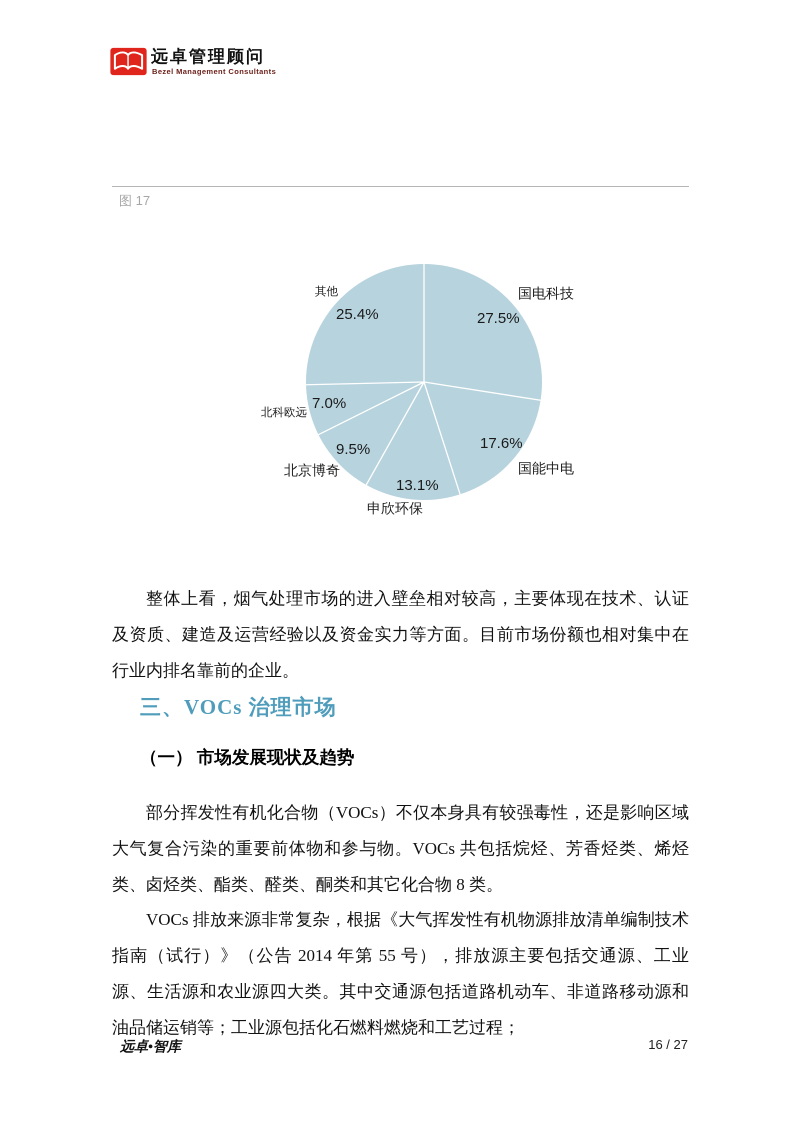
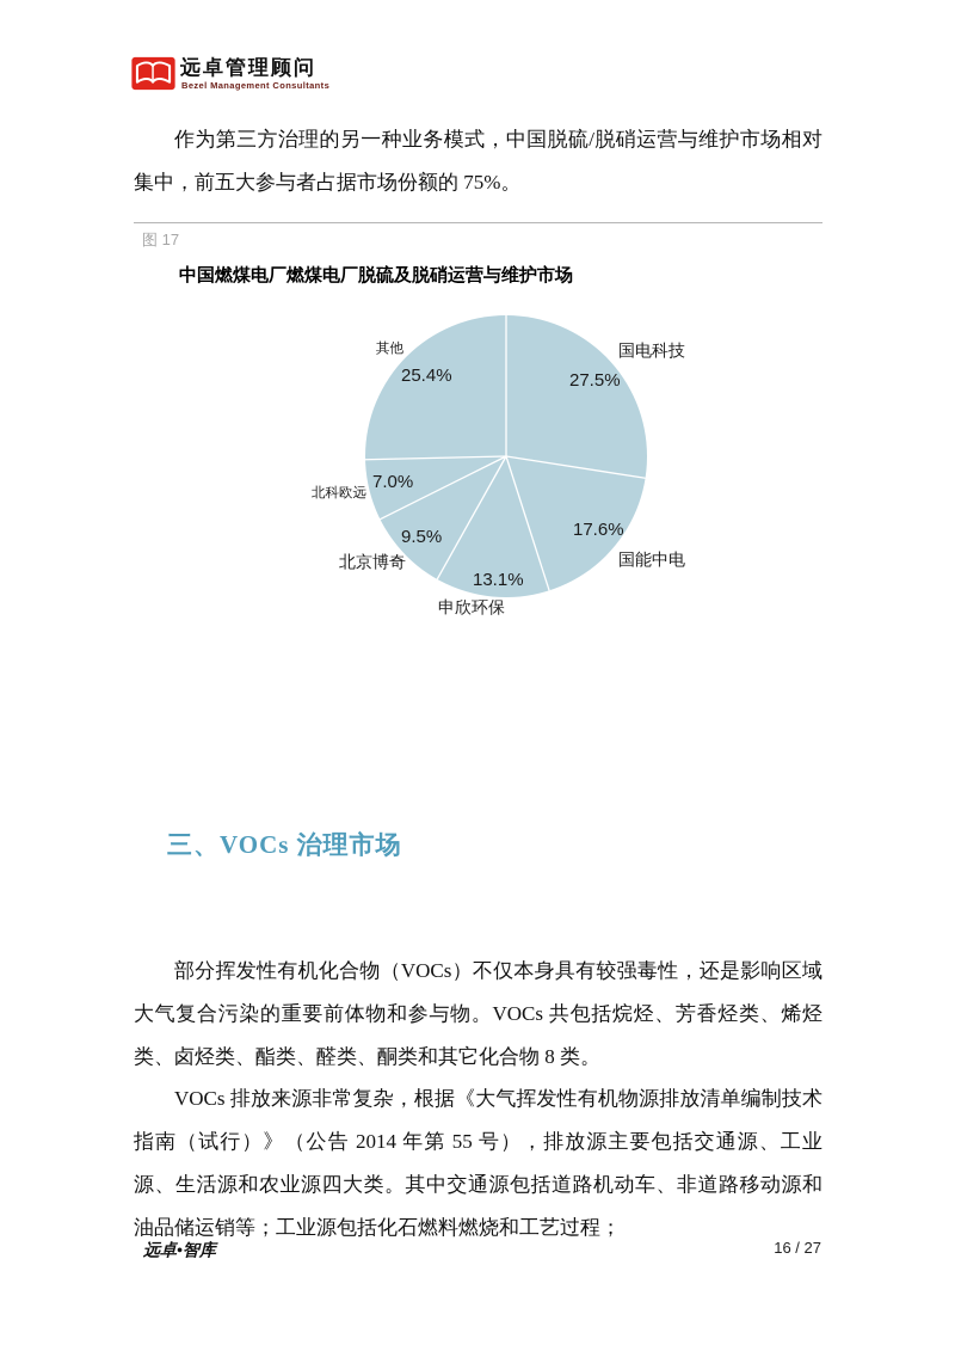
  远卓管理顾问
  Bezel Management Consultants
+ 作为第三方治理的另一种业务模式，中国脱硫/脱硝运营与维护市场相对集中，前五大参与者占据市场份额的 75%。
  图 17
+ 中国燃煤电厂燃煤电厂脱硫及脱硝运营与维护市场
  国电科技
  27.5%
  国能中电
  17.6%
  申欣环保
  13.1%
  北京博奇
  9.5%
  北科欧远
  7.0%
  其他
  25.4%
- 整体上看，烟气处理市场的进入壁垒相对较高，主要体现在技术、认证及资质、建造及运营经验以及资金实力等方面。目前市场份额也相对集中在行业内排名靠前的企业。
  三、VOCs 治理市场
- （一） 市场发展现状及趋势
  部分挥发性有机化合物（VOCs）不仅本身具有较强毒性，还是影响区域大气复合污染的重要前体物和参与物。VOCs 共包括烷烃、芳香烃类、烯烃类、卤烃类、酯类、醛类、酮类和其它化合物 8 类。
  VOCs 排放来源非常复杂，根据《大气挥发性有机物源排放清单编制技术指南（试行）》（公告 2014 年第 55 号），排放源主要包括交通源、工业源、生活源和农业源四大类。其中交通源包括道路机动车、非道路移动源和油品储运销等；工业源包括化石燃料燃烧和工艺过程；
  远卓•智库
  16 / 27
